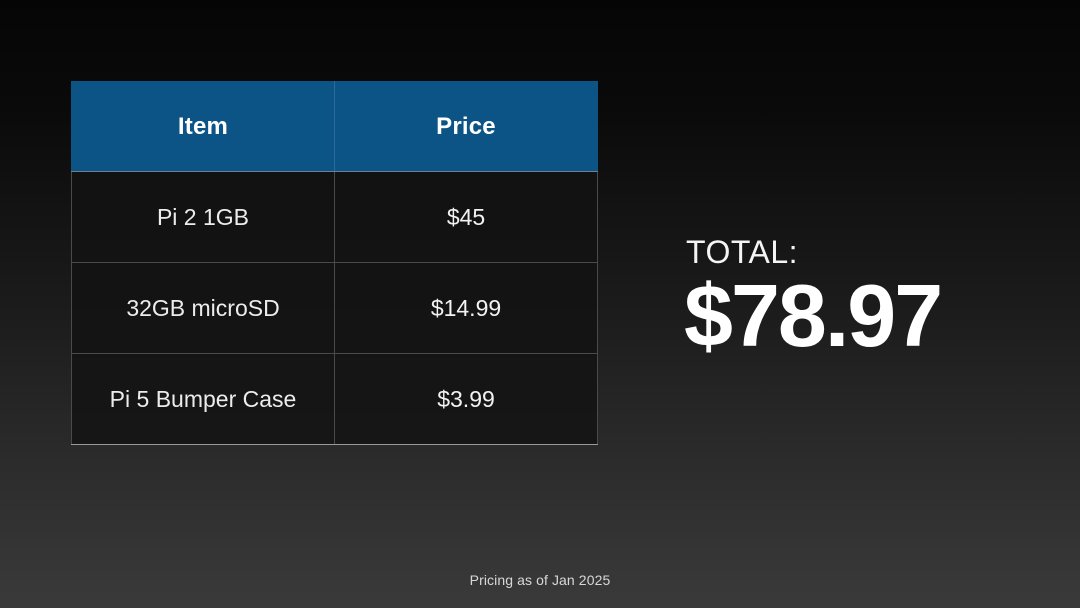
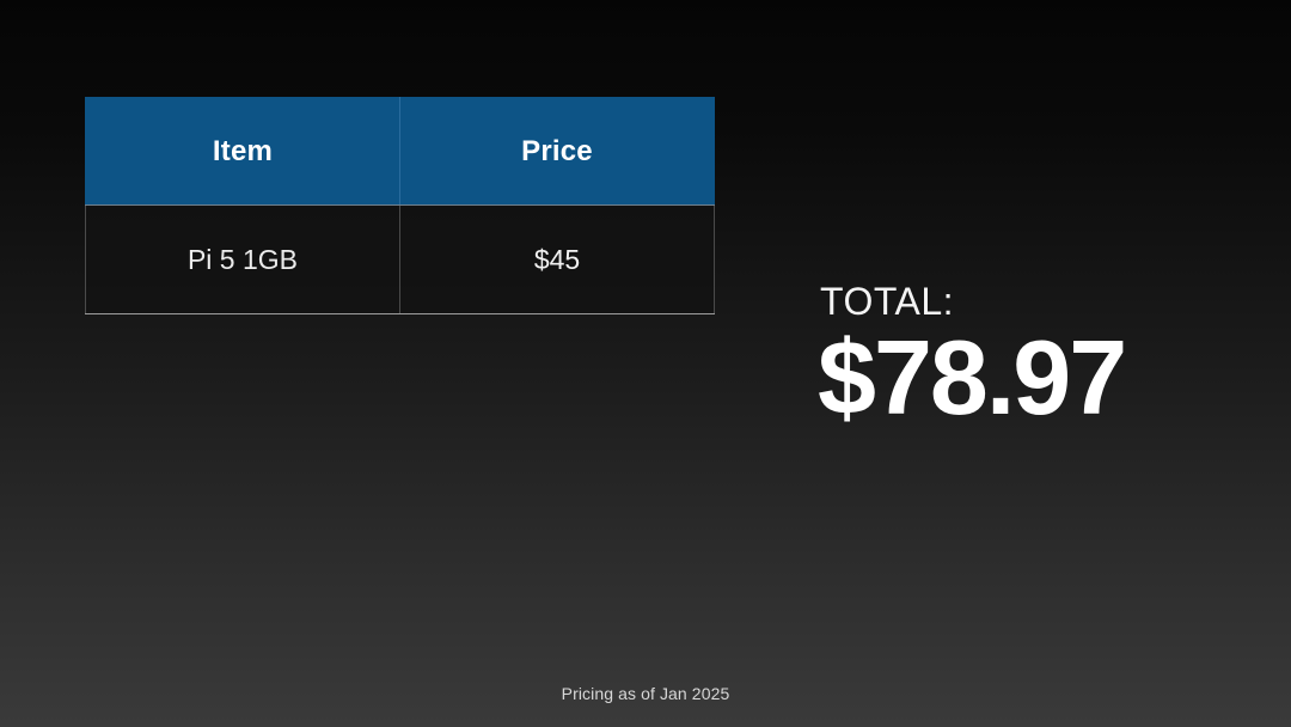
  Item	Price
- Pi 2 1GB	$45
+ Pi 5 1GB	$45
- 32GB microSD	$14.99
- Pi 5 Bumper Case	$3.99
  TOTAL:
  $78.97
  Pricing as of Jan 2025
